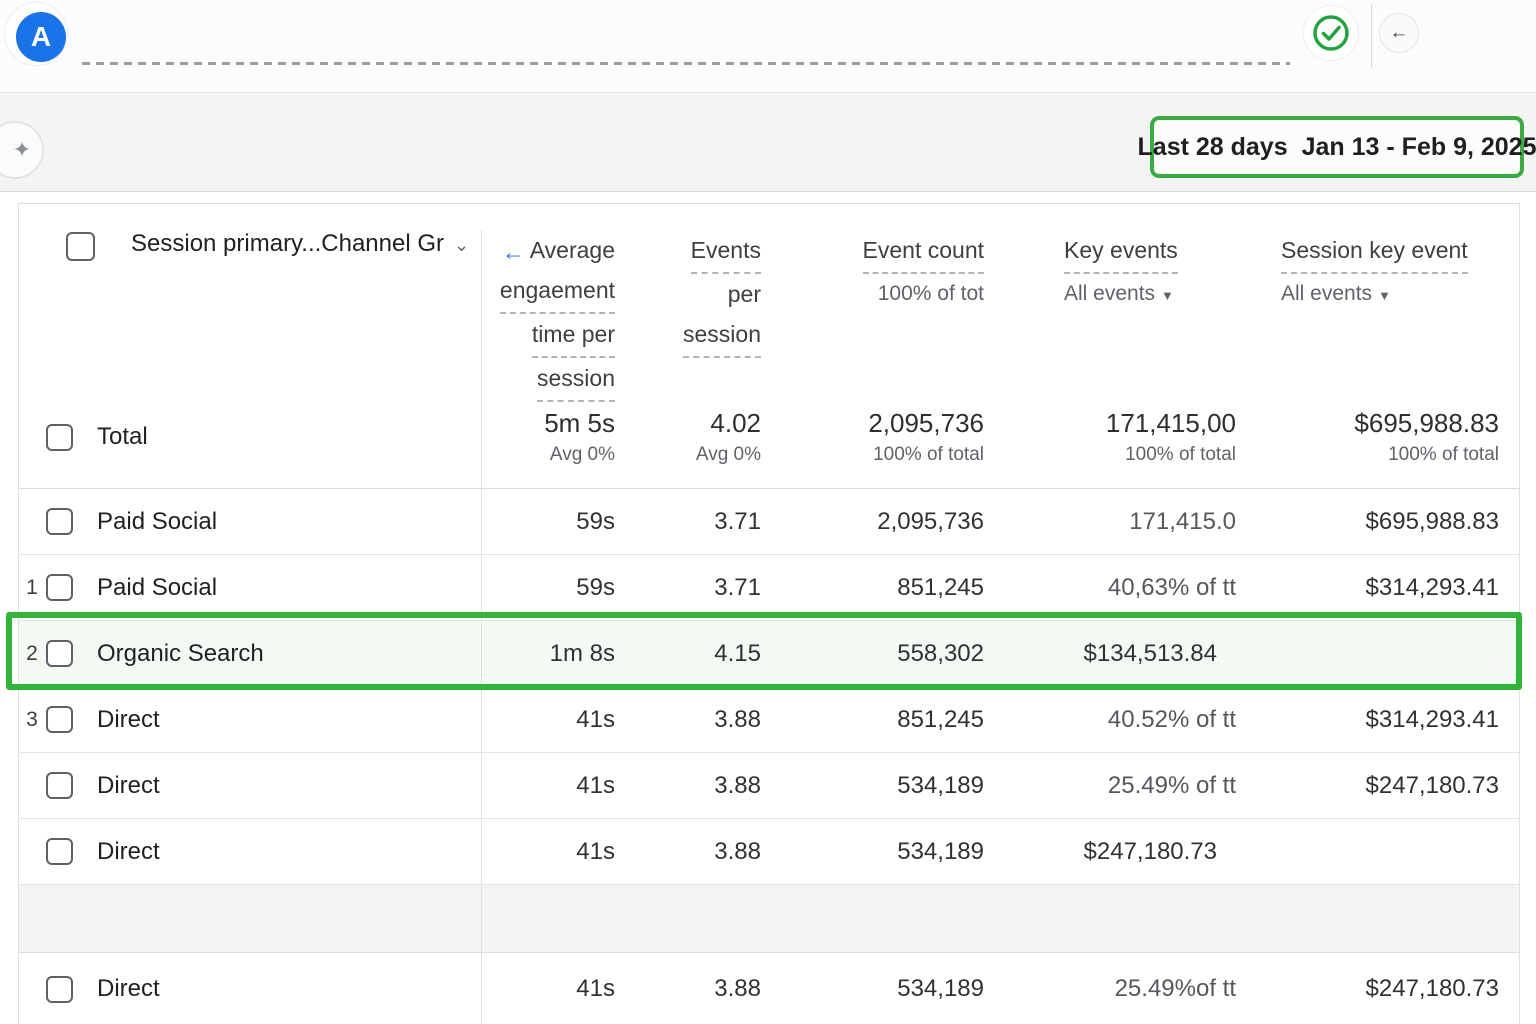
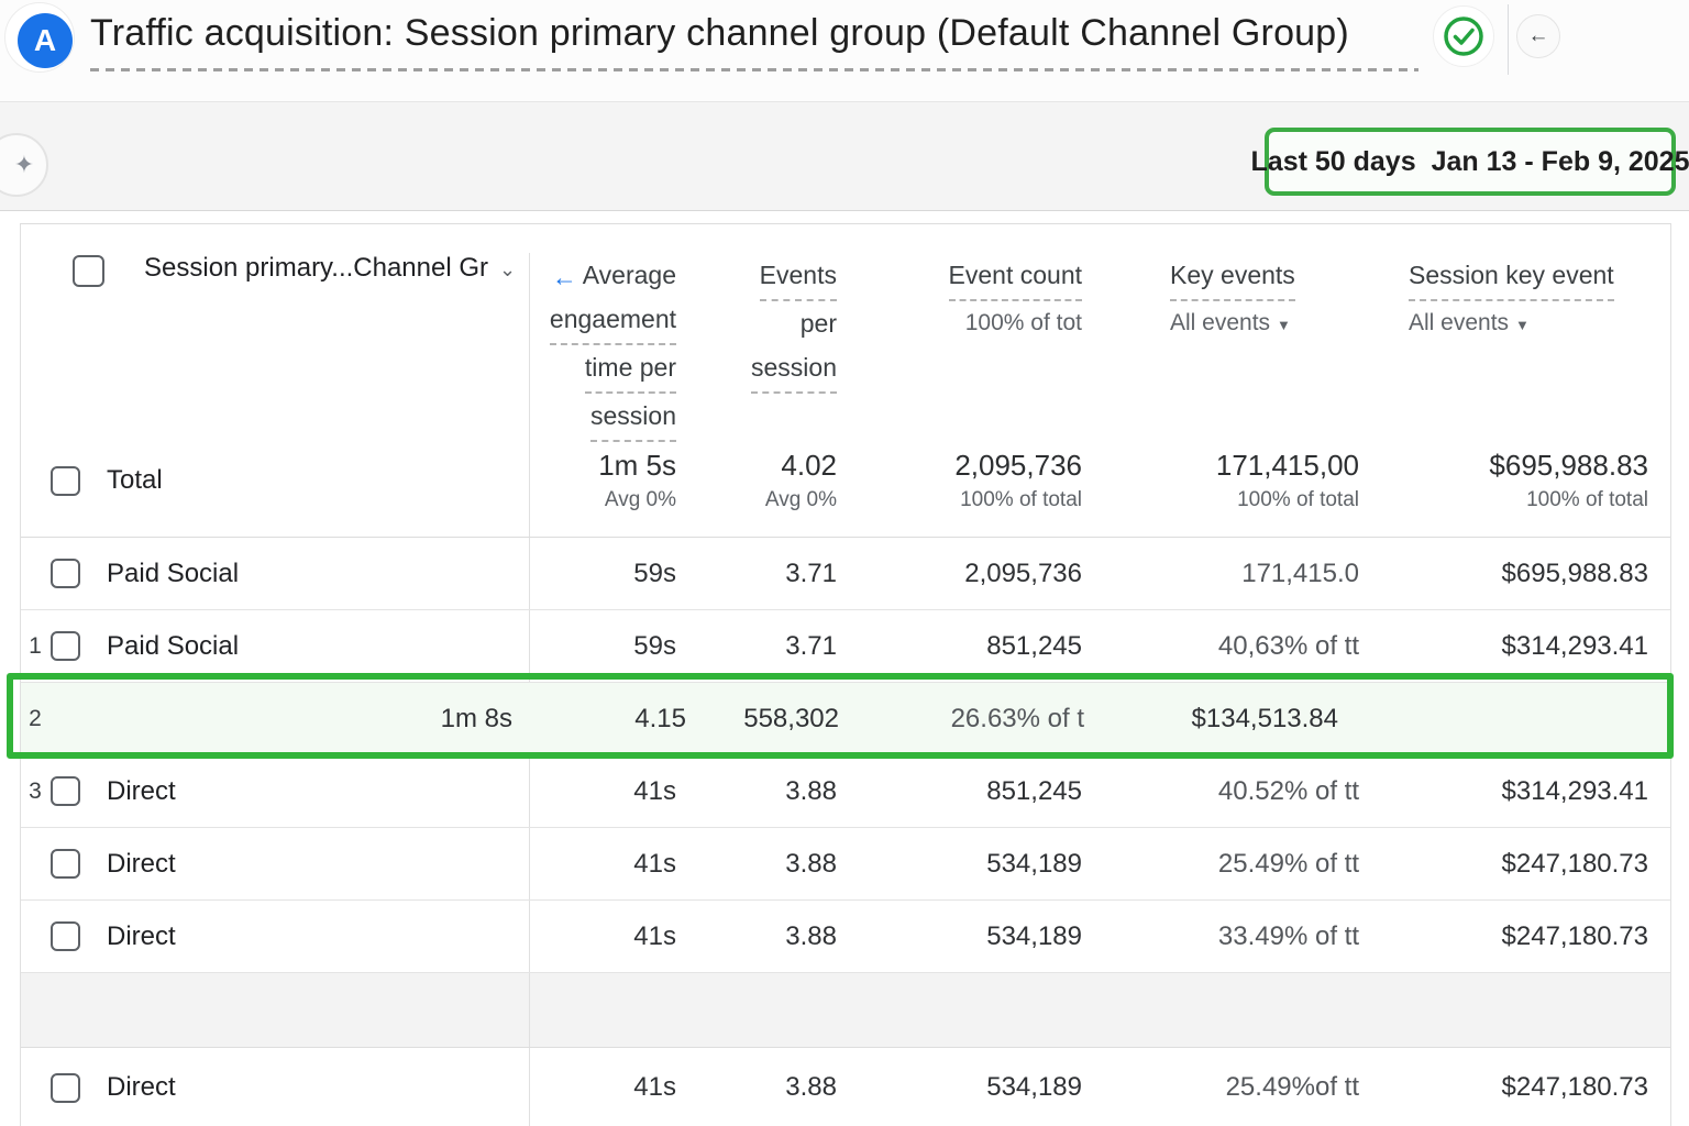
  A
+ Traffic acquisition: Session primary channel group (Default Channel Group)
  ←
  ✦
- Last 28 days
+ Last 50 days
  Jan 13 - Feb 9, 2025
  Session primary...Channel Gr ⌄
  ←
  Average
  engaement
  time per
  session
  Events
  per
  session
  Event count
  100% of tot
  Key events
  All events ▼
  Session key event
  All events ▼
  Total
- 5m 5s
+ 1m 5s
  Avg 0%
  4.02
  Avg 0%
  2,095,736
  100% of total
  171,415,00
  100% of total
  $695,988.83
  100% of total
  Paid Social
  59s
  3.71
  2,095,736
  171,415.0
  $695,988.83
  1
  Paid Social
  59s
  3.71
  851,245
  40,63% of tt
  $314,293.41
  2
- Organic Search
  1m 8s
  4.15
  558,302
+ 26.63% of t
  $134,513.84
  3
  Direct
  41s
  3.88
  851,245
  40.52% of tt
  $314,293.41
  Direct
  41s
  3.88
  534,189
  25.49% of tt
  $247,180.73
  Direct
  41s
  3.88
  534,189
+ 33.49% of tt
  $247,180.73
  Direct
  41s
  3.88
  534,189
  25.49%of tt
  $247,180.73
